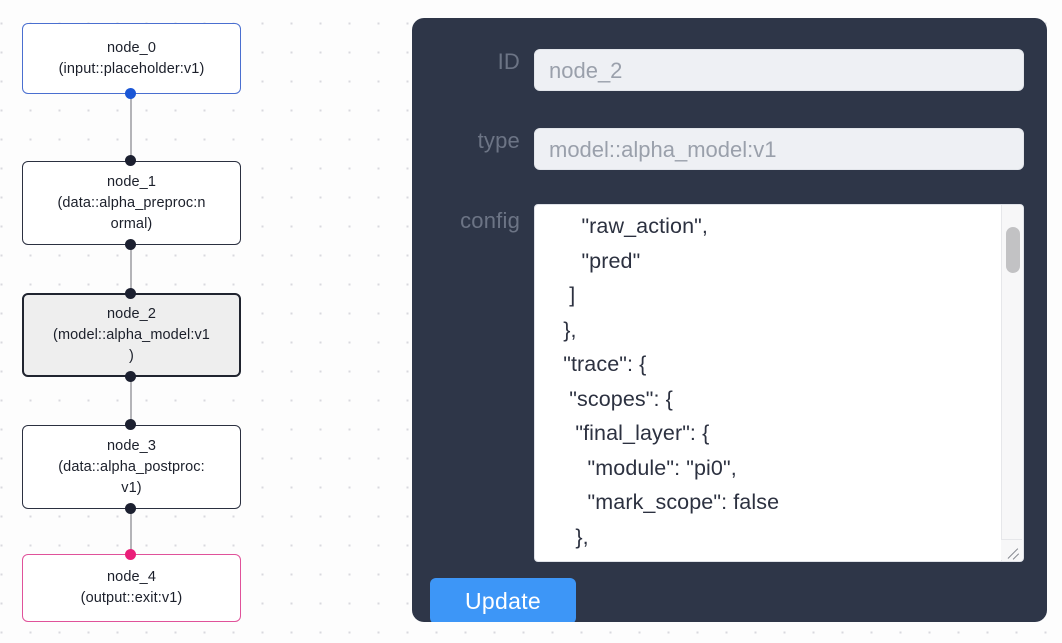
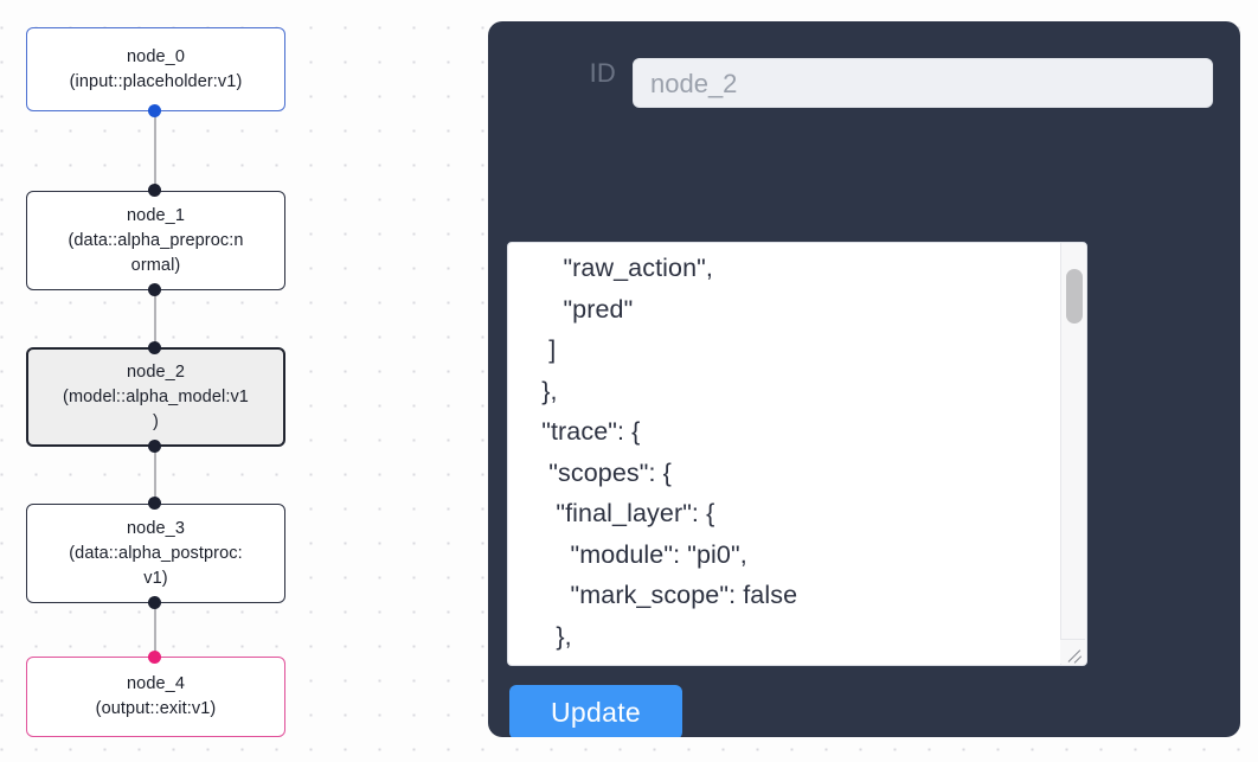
  node_0
  (input::placeholder:v1)
  node_1
  (data::alpha_preproc:n
  ormal)
  node_2
  (model::alpha_model:v1
  )
  node_3
  (data::alpha_postproc:
  v1)
  node_4
  (output::exit:v1)
  ID
  node_2
- type
- model::alpha_model:v1
- config
  "raw_action",
  "pred"
  ]
  },
  "trace": {
  "scopes": {
  "final_layer": {
  "module": "pi0",
  "mark_scope": false
  },
  Update
